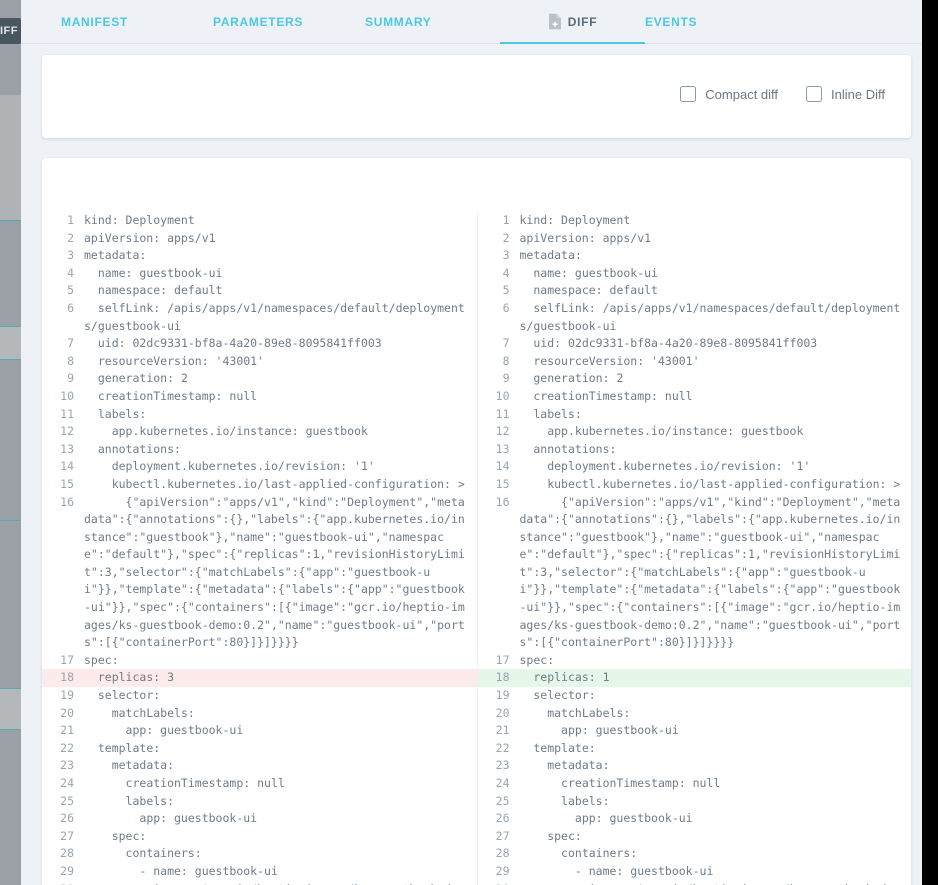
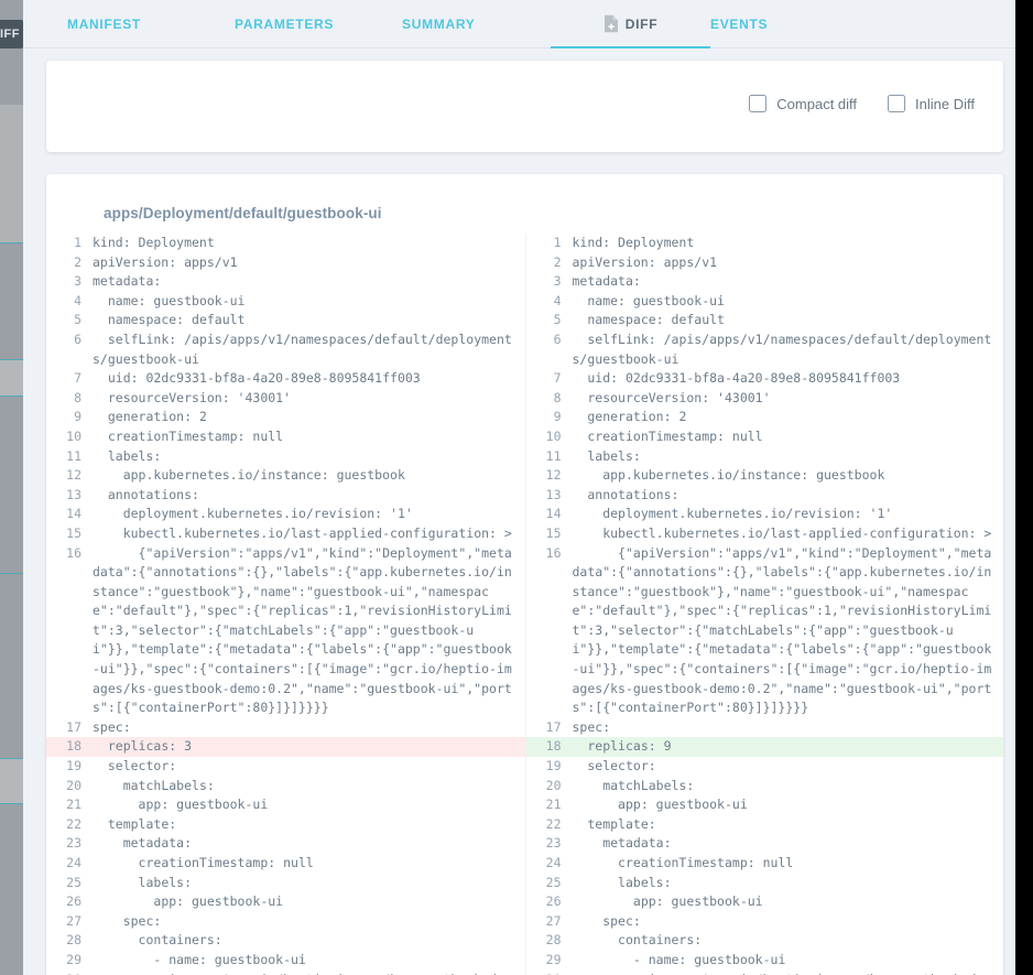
  IFF
  MANIFEST
  PARAMETERS
  SUMMARY
  DIFF
  EVENTS
  Compact diff
  Inline Diff
+ apps/Deployment/default/guestbook-ui
  1
  kind: Deployment
  2
  apiVersion: apps/v1
  3
  metadata:
  4
  name: guestbook-ui
  5
  namespace: default
  6
  selfLink: /apis/apps/v1/namespaces/default/deployments/guestbook-ui
  7
  uid: 02dc9331-bf8a-4a20-89e8-8095841ff003
  8
  resourceVersion: '43001'
  9
  generation: 2
  10
  creationTimestamp: null
  11
  labels:
  12
  app.kubernetes.io/instance: guestbook
  13
  annotations:
  14
  deployment.kubernetes.io/revision: '1'
  15
  kubectl.kubernetes.io/last-applied-configuration: >
  16
  {"apiVersion":"apps/v1","kind":"Deployment","metadata":{"annotations":{},"labels":{"app.kubernetes.io/instance":"guestbook"},"name":"guestbook-ui","namespace":"default"},"spec":{"replicas":1,"revisionHistoryLimit":3,"selector":{"matchLabels":{"app":"guestbook-ui"}},"template":{"metadata":{"labels":{"app":"guestbook-ui"}},"spec":{"containers":[{"image":"gcr.io/heptio-images/ks-guestbook-demo:0.2","name":"guestbook-ui","ports":[{"containerPort":80}]}]}}}}
  17
  spec:
  18
  replicas: 3
  19
  selector:
  20
  matchLabels:
  21
  app: guestbook-ui
  22
  template:
  23
  metadata:
  24
  creationTimestamp: null
  25
  labels:
  26
  app: guestbook-ui
  27
  spec:
  28
  containers:
  29
  - name: guestbook-ui
  1
  kind: Deployment
  2
  apiVersion: apps/v1
  3
  metadata:
  4
  name: guestbook-ui
  5
  namespace: default
  6
  selfLink: /apis/apps/v1/namespaces/default/deployments/guestbook-ui
  7
  uid: 02dc9331-bf8a-4a20-89e8-8095841ff003
  8
  resourceVersion: '43001'
  9
  generation: 2
  10
  creationTimestamp: null
  11
  labels:
  12
  app.kubernetes.io/instance: guestbook
  13
  annotations:
  14
  deployment.kubernetes.io/revision: '1'
  15
  kubectl.kubernetes.io/last-applied-configuration: >
  16
  {"apiVersion":"apps/v1","kind":"Deployment","metadata":{"annotations":{},"labels":{"app.kubernetes.io/instance":"guestbook"},"name":"guestbook-ui","namespace":"default"},"spec":{"replicas":1,"revisionHistoryLimit":3,"selector":{"matchLabels":{"app":"guestbook-ui"}},"template":{"metadata":{"labels":{"app":"guestbook-ui"}},"spec":{"containers":[{"image":"gcr.io/heptio-images/ks-guestbook-demo:0.2","name":"guestbook-ui","ports":[{"containerPort":80}]}]}}}}
  17
  spec:
  18
- replicas: 1
+ replicas: 9
  19
  selector:
  20
  matchLabels:
  21
  app: guestbook-ui
  22
  template:
  23
  metadata:
  24
  creationTimestamp: null
  25
  labels:
  26
  app: guestbook-ui
  27
  spec:
  28
  containers:
  29
  - name: guestbook-ui
